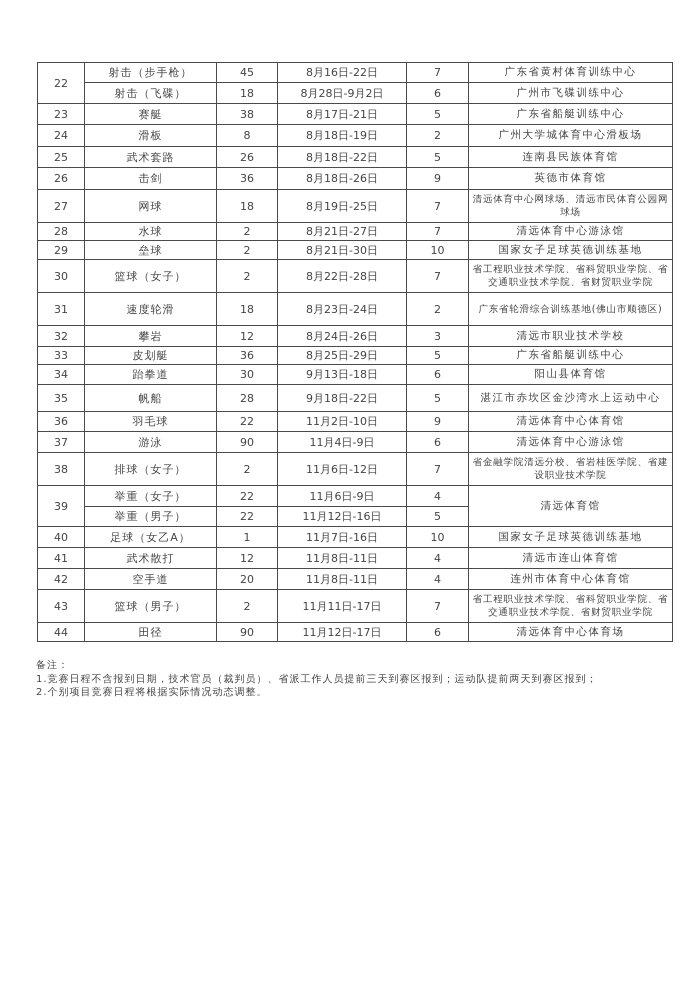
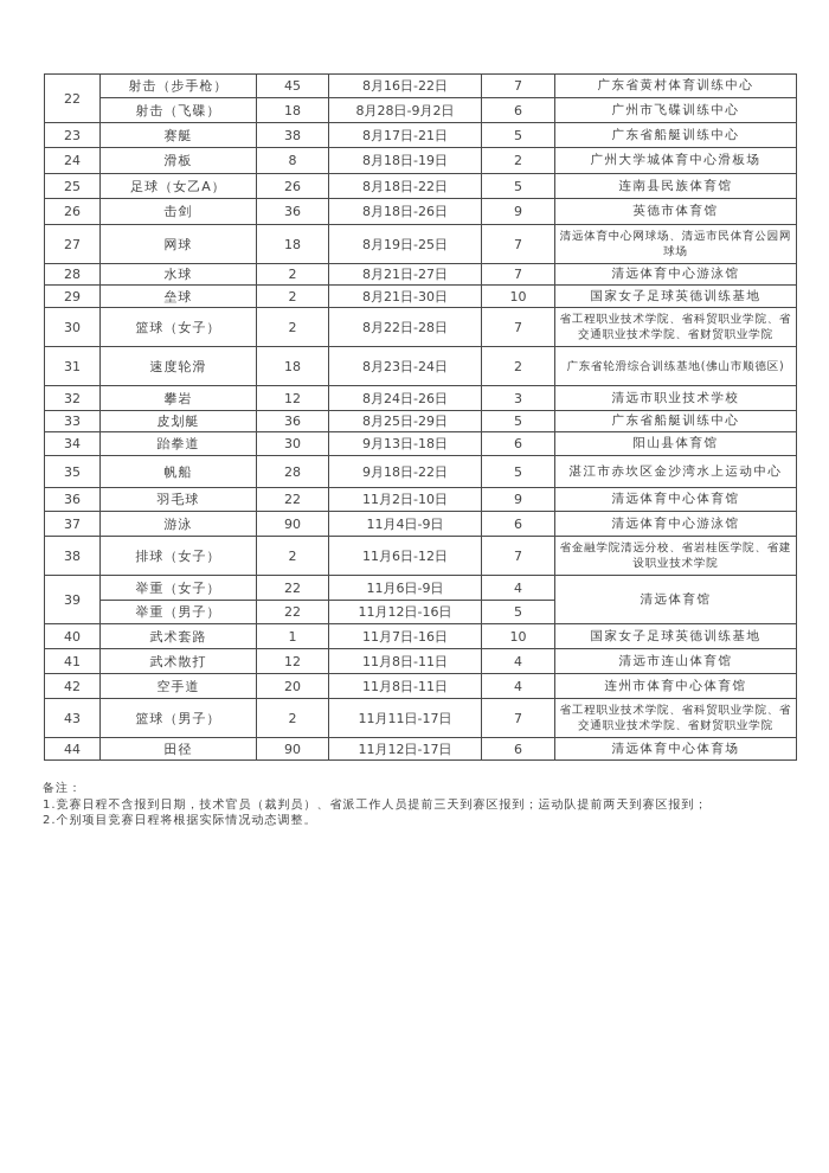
  22	射击（步手枪）	45	8月16日-22日	7	广东省黄村体育训练中心
  射击（飞碟）	18	8月28日-9月2日	6	广州市飞碟训练中心
  23	赛艇	38	8月17日-21日	5	广东省船艇训练中心
  24	滑板	8	8月18日-19日	2	广州大学城体育中心滑板场
- 25	武术套路	26	8月18日-22日	5	连南县民族体育馆
+ 25	足球（女乙A）	26	8月18日-22日	5	连南县民族体育馆
  26	击剑	36	8月18日-26日	9	英德市体育馆
  27	网球	18	8月19日-25日	7	清远体育中心网球场、清远市民体育公园网球场
  28	水球	2	8月21日-27日	7	清远体育中心游泳馆
  29	垒球	2	8月21日-30日	10	国家女子足球英德训练基地
  30	篮球（女子）	2	8月22日-28日	7	省工程职业技术学院、省科贸职业学院、省交通职业技术学院、省财贸职业学院
  31	速度轮滑	18	8月23日-24日	2	广东省轮滑综合训练基地(佛山市顺德区)
  32	攀岩	12	8月24日-26日	3	清远市职业技术学校
  33	皮划艇	36	8月25日-29日	5	广东省船艇训练中心
  34	跆拳道	30	9月13日-18日	6	阳山县体育馆
  35	帆船	28	9月18日-22日	5	湛江市赤坎区金沙湾水上运动中心
  36	羽毛球	22	11月2日-10日	9	清远体育中心体育馆
  37	游泳	90	11月4日-9日	6	清远体育中心游泳馆
  38	排球（女子）	2	11月6日-12日	7	省金融学院清远分校、省岩桂医学院、省建设职业技术学院
  39	举重（女子）	22	11月6日-9日	4	清远体育馆
  举重（男子）	22	11月12日-16日	5
- 40	足球（女乙A）	1	11月7日-16日	10	国家女子足球英德训练基地
+ 40	武术套路	1	11月7日-16日	10	国家女子足球英德训练基地
  41	武术散打	12	11月8日-11日	4	清远市连山体育馆
  42	空手道	20	11月8日-11日	4	连州市体育中心体育馆
  43	篮球（男子）	2	11月11日-17日	7	省工程职业技术学院、省科贸职业学院、省交通职业技术学院、省财贸职业学院
  44	田径	90	11月12日-17日	6	清远体育中心体育场
  备注：
  1.竞赛日程不含报到日期，技术官员（裁判员）、省派工作人员提前三天到赛区报到；运动队提前两天到赛区报到；
  2.个别项目竞赛日程将根据实际情况动态调整。
